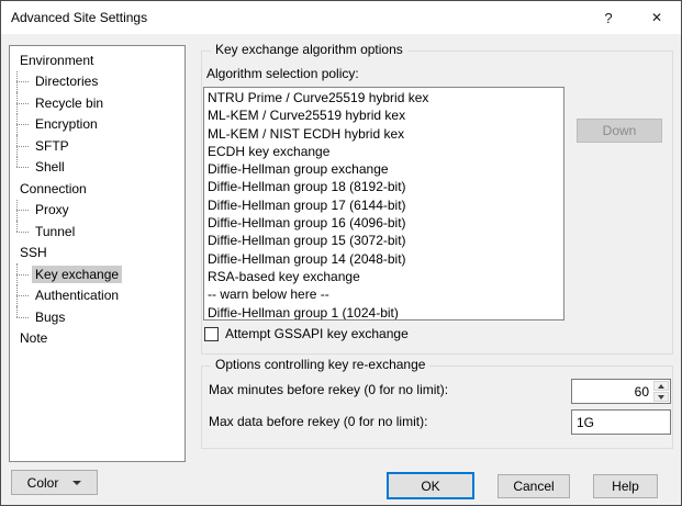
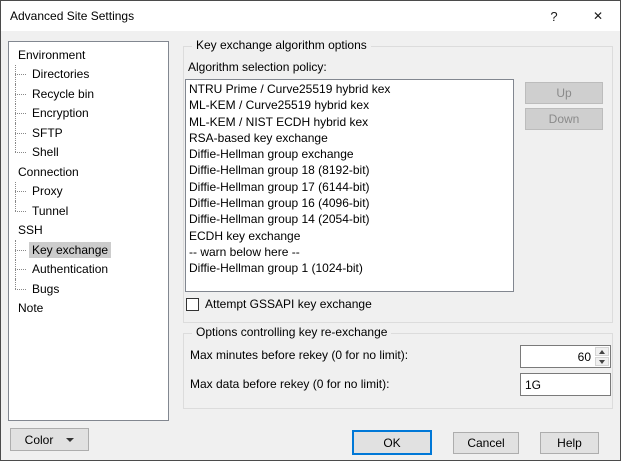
  Advanced Site Settings
  ?
  ✕
  Environment
  Directories
  Recycle bin
  Encryption
  SFTP
  Shell
  Connection
  Proxy
  Tunnel
  SSH
  Key exchange
  Authentication
  Bugs
  Note
  Key exchange algorithm options
  Algorithm selection policy:
  NTRU Prime / Curve25519 hybrid kex
  ML-KEM / Curve25519 hybrid kex
  ML-KEM / NIST ECDH hybrid kex
- ECDH key exchange
+ RSA-based key exchange
  Diffie-Hellman group exchange
  Diffie-Hellman group 18 (8192-bit)
  Diffie-Hellman group 17 (6144-bit)
  Diffie-Hellman group 16 (4096-bit)
- Diffie-Hellman group 15 (3072-bit)
- Diffie-Hellman group 14 (2048-bit)
+ Diffie-Hellman group 14 (2054-bit)
- RSA-based key exchange
+ ECDH key exchange
  -- warn below here --
  Diffie-Hellman group 1 (1024-bit)
+ Up
  Down
  Attempt GSSAPI key exchange
  Options controlling key re-exchange
  Max minutes before rekey (0 for no limit):
  60
  Max data before rekey (0 for no limit):
  1G
  Color
  OK
  Cancel
  Help
